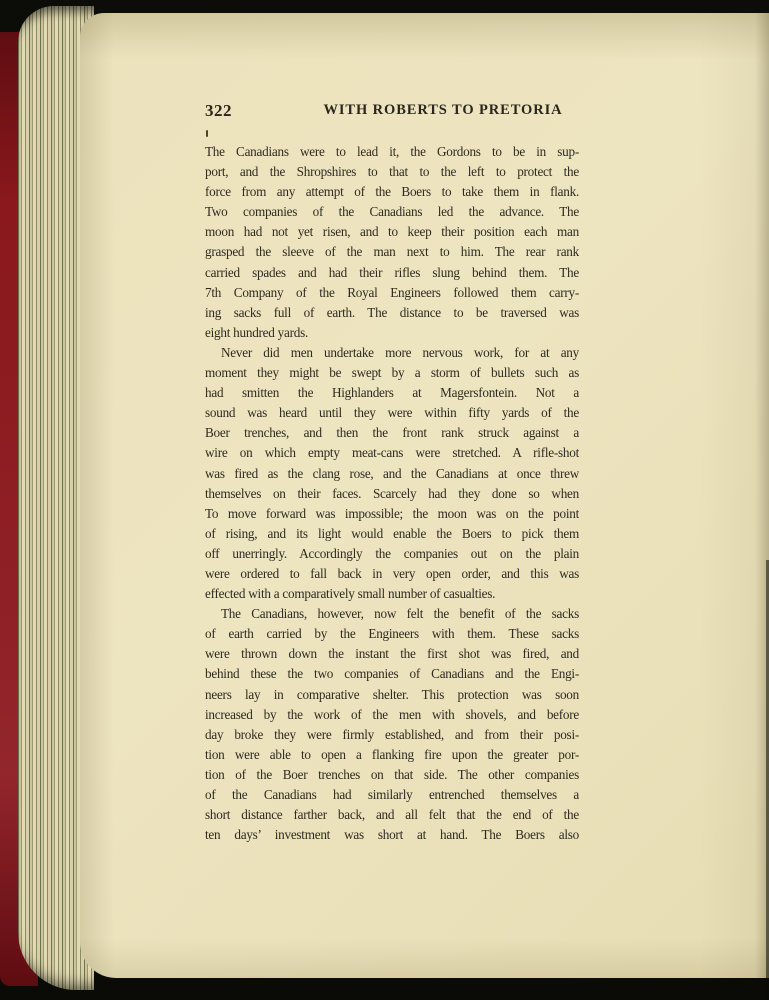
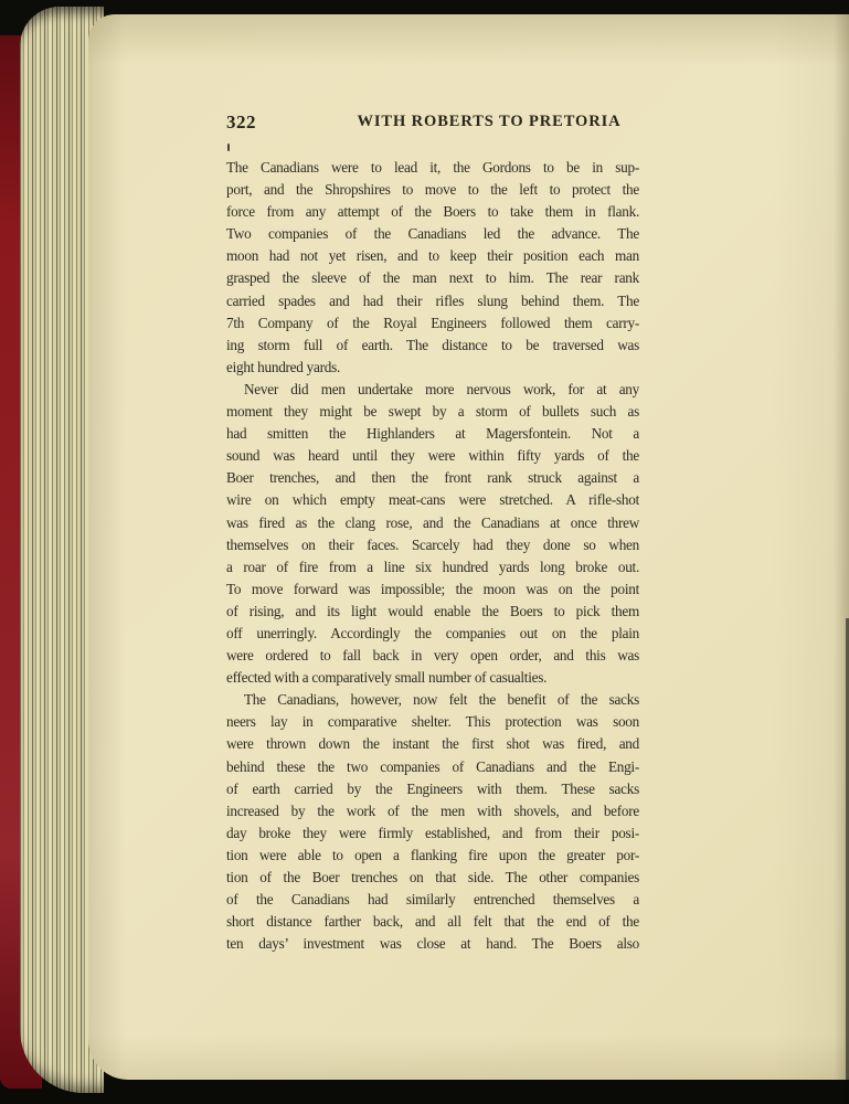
  322
  WITH ROBERTS TO PRETORIA
  The Canadians were to lead it, the Gordons to be in sup-
- port, and the Shropshires to that to the left to protect the
+ port, and the Shropshires to move to the left to protect the
  force from any attempt of the Boers to take them in flank.
  Two companies of the Canadians led the advance. The
  moon had not yet risen, and to keep their position each man
  grasped the sleeve of the man next to him. The rear rank
  carried spades and had their rifles slung behind them. The
  7th Company of the Royal Engineers followed them carry-
- ing sacks full of earth. The distance to be traversed was
+ ing storm full of earth. The distance to be traversed was
  eight hundred yards.
  Never did men undertake more nervous work, for at any
  moment they might be swept by a storm of bullets such as
  had smitten the Highlanders at Magersfontein. Not a
  sound was heard until they were within fifty yards of the
  Boer trenches, and then the front rank struck against a
  wire on which empty meat-cans were stretched. A rifle-shot
  was fired as the clang rose, and the Canadians at once threw
  themselves on their faces. Scarcely had they done so when
+ a roar of fire from a line six hundred yards long broke out.
  To move forward was impossible; the moon was on the point
  of rising, and its light would enable the Boers to pick them
  off unerringly. Accordingly the companies out on the plain
  were ordered to fall back in very open order, and this was
  effected with a comparatively small number of casualties.
  The Canadians, however, now felt the benefit of the sacks
- of earth carried by the Engineers with them. These sacks
+ neers lay in comparative shelter. This protection was soon
  were thrown down the instant the first shot was fired, and
  behind these the two companies of Canadians and the Engi-
- neers lay in comparative shelter. This protection was soon
+ of earth carried by the Engineers with them. These sacks
  increased by the work of the men with shovels, and before
  day broke they were firmly established, and from their posi-
  tion were able to open a flanking fire upon the greater por-
  tion of the Boer trenches on that side. The other companies
  of the Canadians had similarly entrenched themselves a
  short distance farther back, and all felt that the end of the
- ten days’ investment was short at hand. The Boers also
+ ten days’ investment was close at hand. The Boers also
